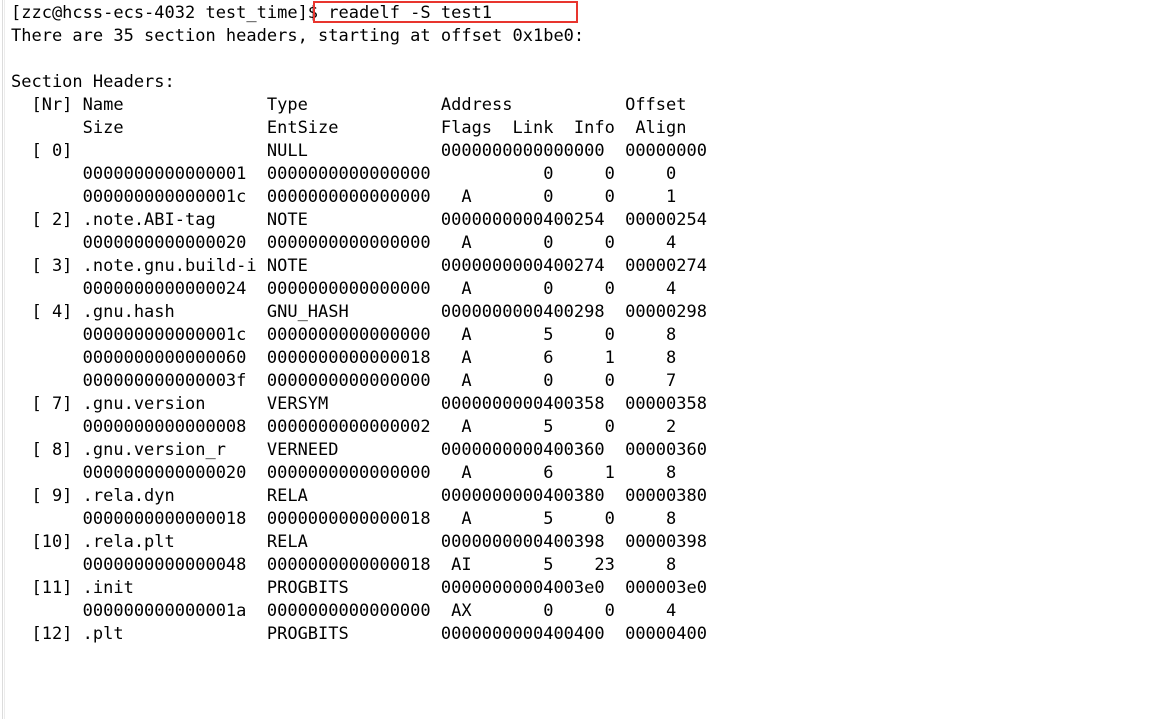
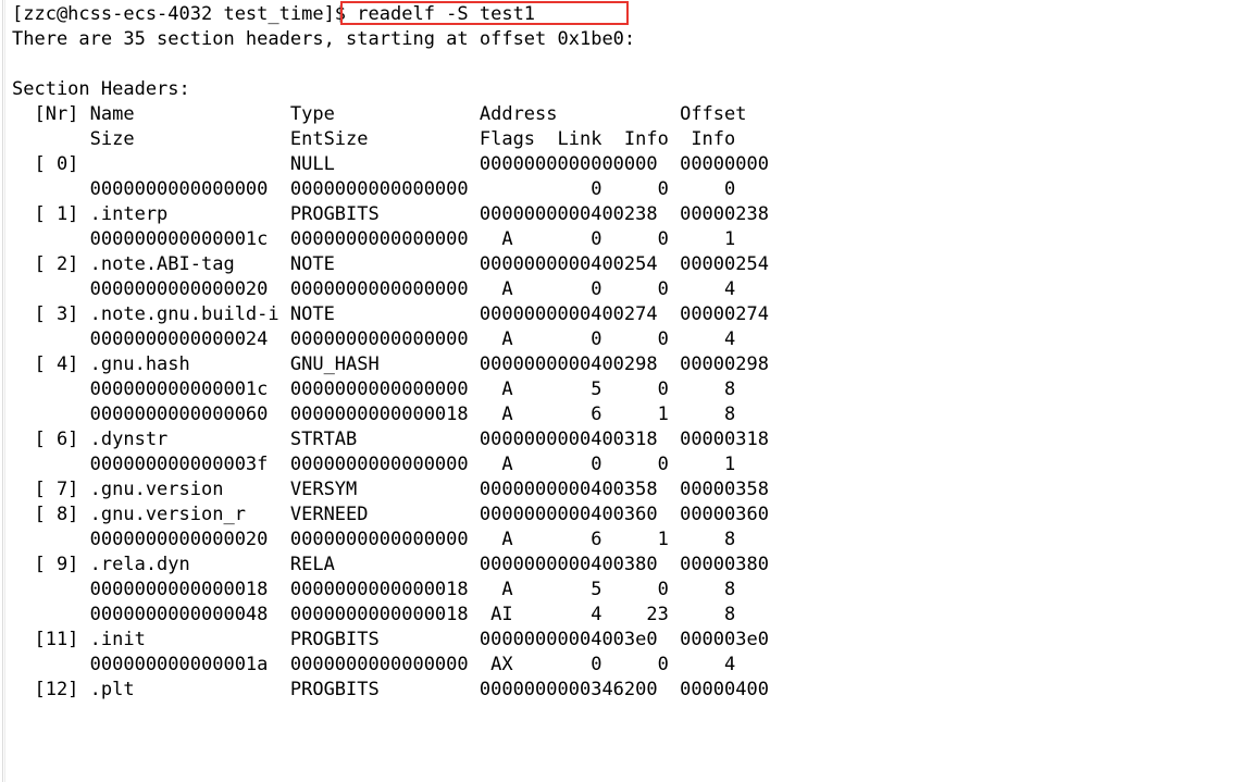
  [zzc@hcss-ecs-4032 test_time]$ readelf -S test1
  There are 35 section headers, starting at offset 0x1be0:
  Section Headers:
  [Nr] Name Type Address Offset
- Size EntSize Flags Link Info Align
+ Size EntSize Flags Link Info Info
  [ 0] NULL 0000000000000000 00000000
- 0000000000000001 0000000000000000 0 0 0
+ 0000000000000000 0000000000000000 0 0 0
+ [ 1] .interp PROGBITS 0000000000400238 00000238
  000000000000001c 0000000000000000 A 0 0 1
  [ 2] .note.ABI-tag NOTE 0000000000400254 00000254
  0000000000000020 0000000000000000 A 0 0 4
  [ 3] .note.gnu.build-i NOTE 0000000000400274 00000274
  0000000000000024 0000000000000000 A 0 0 4
  [ 4] .gnu.hash GNU_HASH 0000000000400298 00000298
  000000000000001c 0000000000000000 A 5 0 8
  0000000000000060 0000000000000018 A 6 1 8
+ [ 6] .dynstr STRTAB 0000000000400318 00000318
- 000000000000003f 0000000000000000 A 0 0 7
+ 000000000000003f 0000000000000000 A 0 0 1
  [ 7] .gnu.version VERSYM 0000000000400358 00000358
- 0000000000000008 0000000000000002 A 5 0 2
  [ 8] .gnu.version_r VERNEED 0000000000400360 00000360
  0000000000000020 0000000000000000 A 6 1 8
  [ 9] .rela.dyn RELA 0000000000400380 00000380
  0000000000000018 0000000000000018 A 5 0 8
- [10] .rela.plt RELA 0000000000400398 00000398
- 0000000000000048 0000000000000018 AI 5 23 8
+ 0000000000000048 0000000000000018 AI 4 23 8
  [11] .init PROGBITS 00000000004003e0 000003e0
  000000000000001a 0000000000000000 AX 0 0 4
- [12] .plt PROGBITS 0000000000400400 00000400
+ [12] .plt PROGBITS 0000000000346200 00000400
